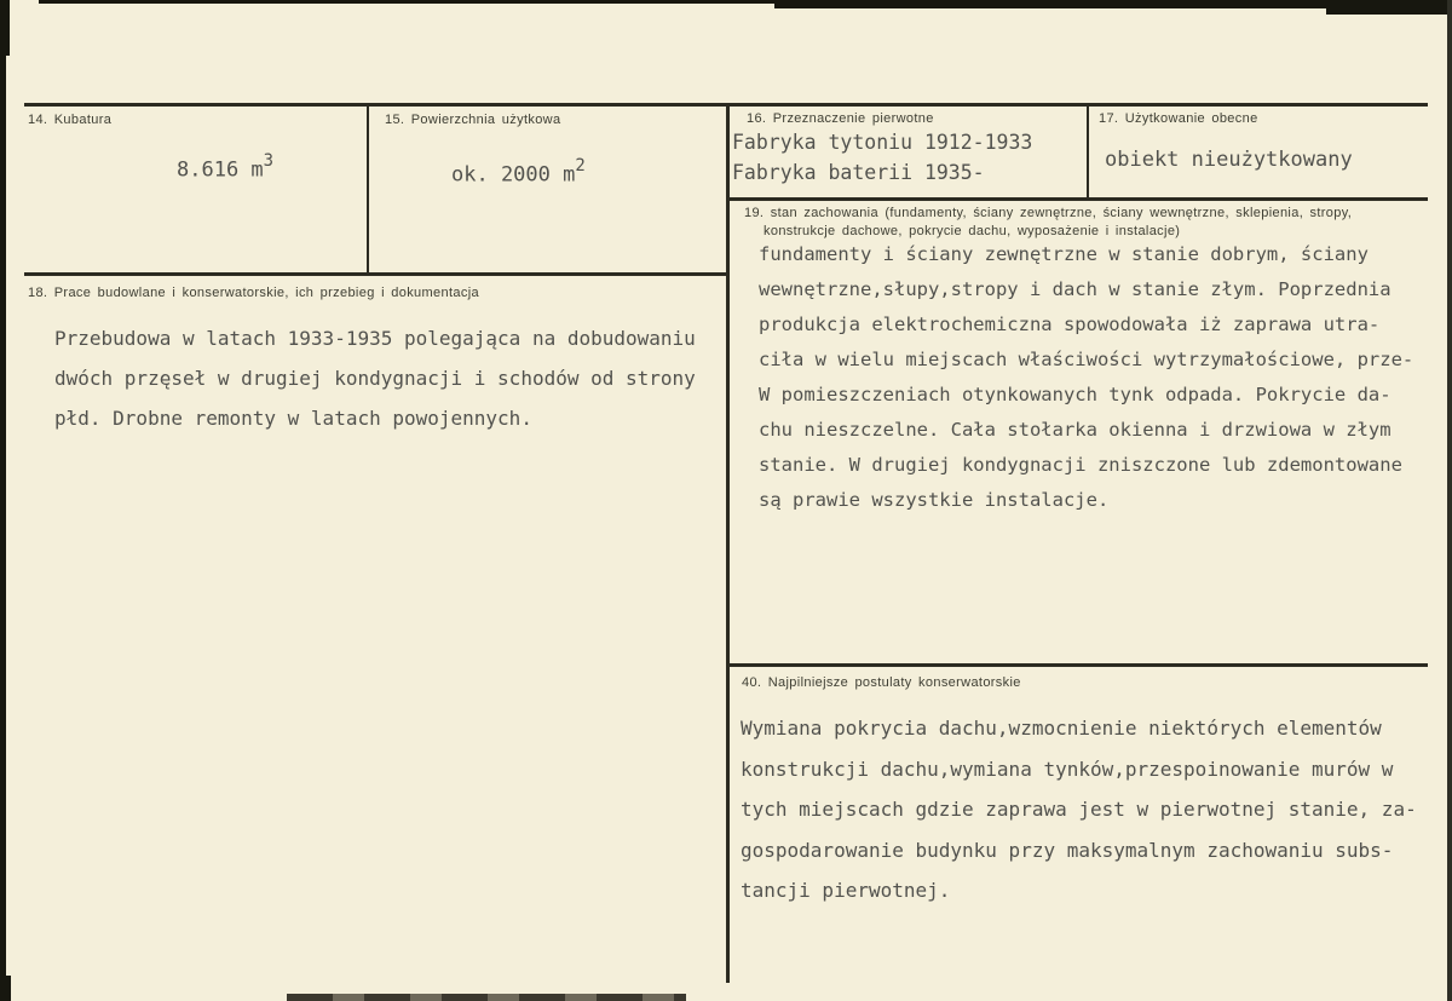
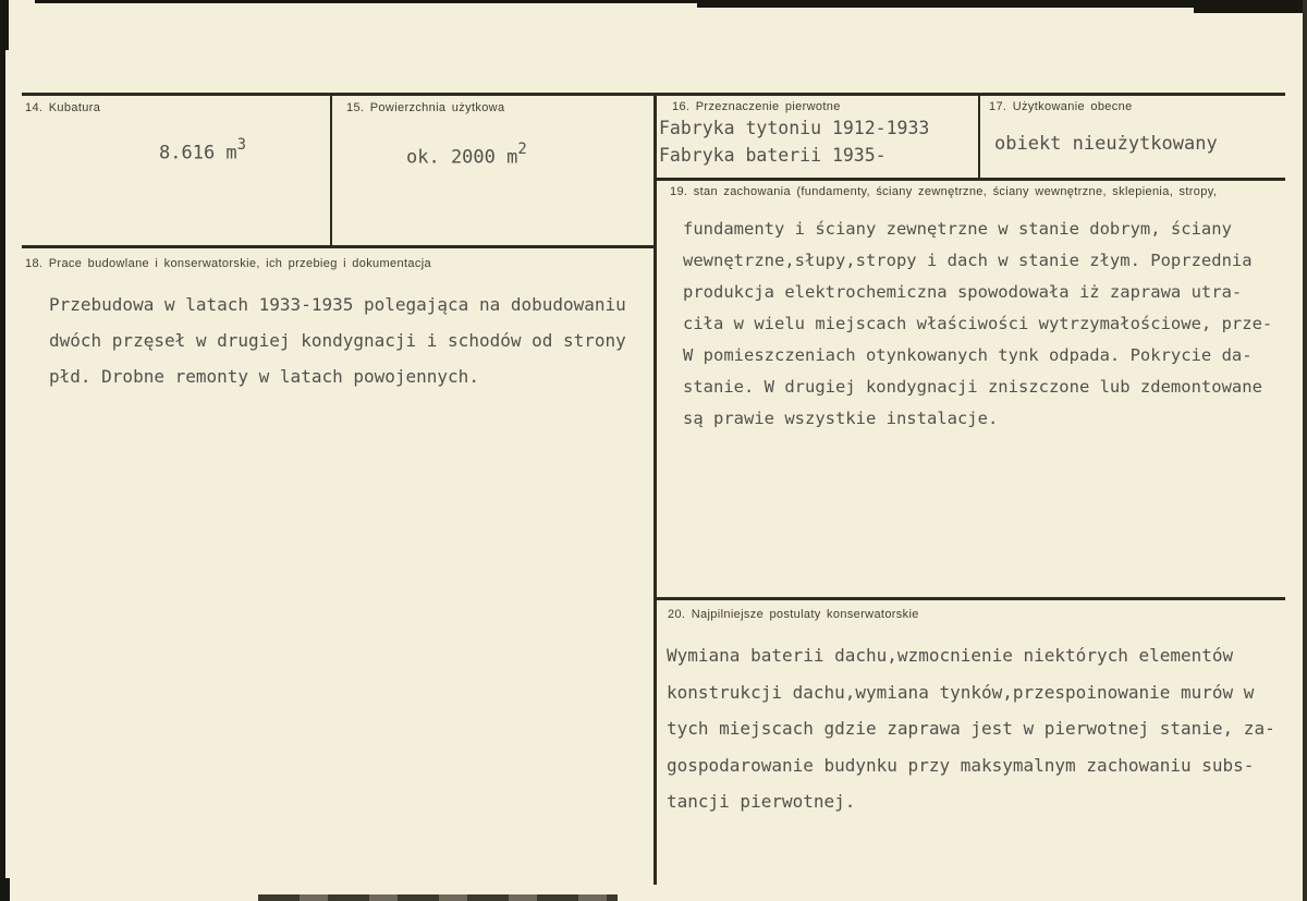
  14. Kubatura
  8.616 m3
  15. Powierzchnia użytkowa
  ok. 2000 m2
  16. Przeznaczenie pierwotne
  Fabryka tytoniu 1912-1933
  Fabryka baterii 1935-
  17. Użytkowanie obecne
  obiekt nieużytkowany
  18. Prace budowlane i konserwatorskie, ich przebieg i dokumentacja
  Przebudowa w latach 1933-1935 polegająca na dobudowaniu
  dwóch przęseł w drugiej kondygnacji i schodów od strony
  płd. Drobne remonty w latach powojennych.
  19. stan zachowania (fundamenty, ściany zewnętrzne, ściany wewnętrzne, sklepienia, stropy,
- konstrukcje dachowe, pokrycie dachu, wyposażenie i instalacje)
  fundamenty i ściany zewnętrzne w stanie dobrym, ściany
  wewnętrzne,słupy,stropy i dach w stanie złym. Poprzednia
  produkcja elektrochemiczna spowodowała iż zaprawa utra-
  ciła w wielu miejscach właściwości wytrzymałościowe, prze-
  W pomieszczeniach otynkowanych tynk odpada. Pokrycie da-
- chu nieszczelne. Cała stołarka okienna i drzwiowa w złym
  stanie. W drugiej kondygnacji zniszczone lub zdemontowane
  są prawie wszystkie instalacje.
- 40. Najpilniejsze postulaty konserwatorskie
+ 20. Najpilniejsze postulaty konserwatorskie
- Wymiana pokrycia dachu,wzmocnienie niektórych elementów
+ Wymiana baterii dachu,wzmocnienie niektórych elementów
  konstrukcji dachu,wymiana tynków,przespoinowanie murów w
  tych miejscach gdzie zaprawa jest w pierwotnej stanie, za-
  gospodarowanie budynku przy maksymalnym zachowaniu subs-
  tancji pierwotnej.
